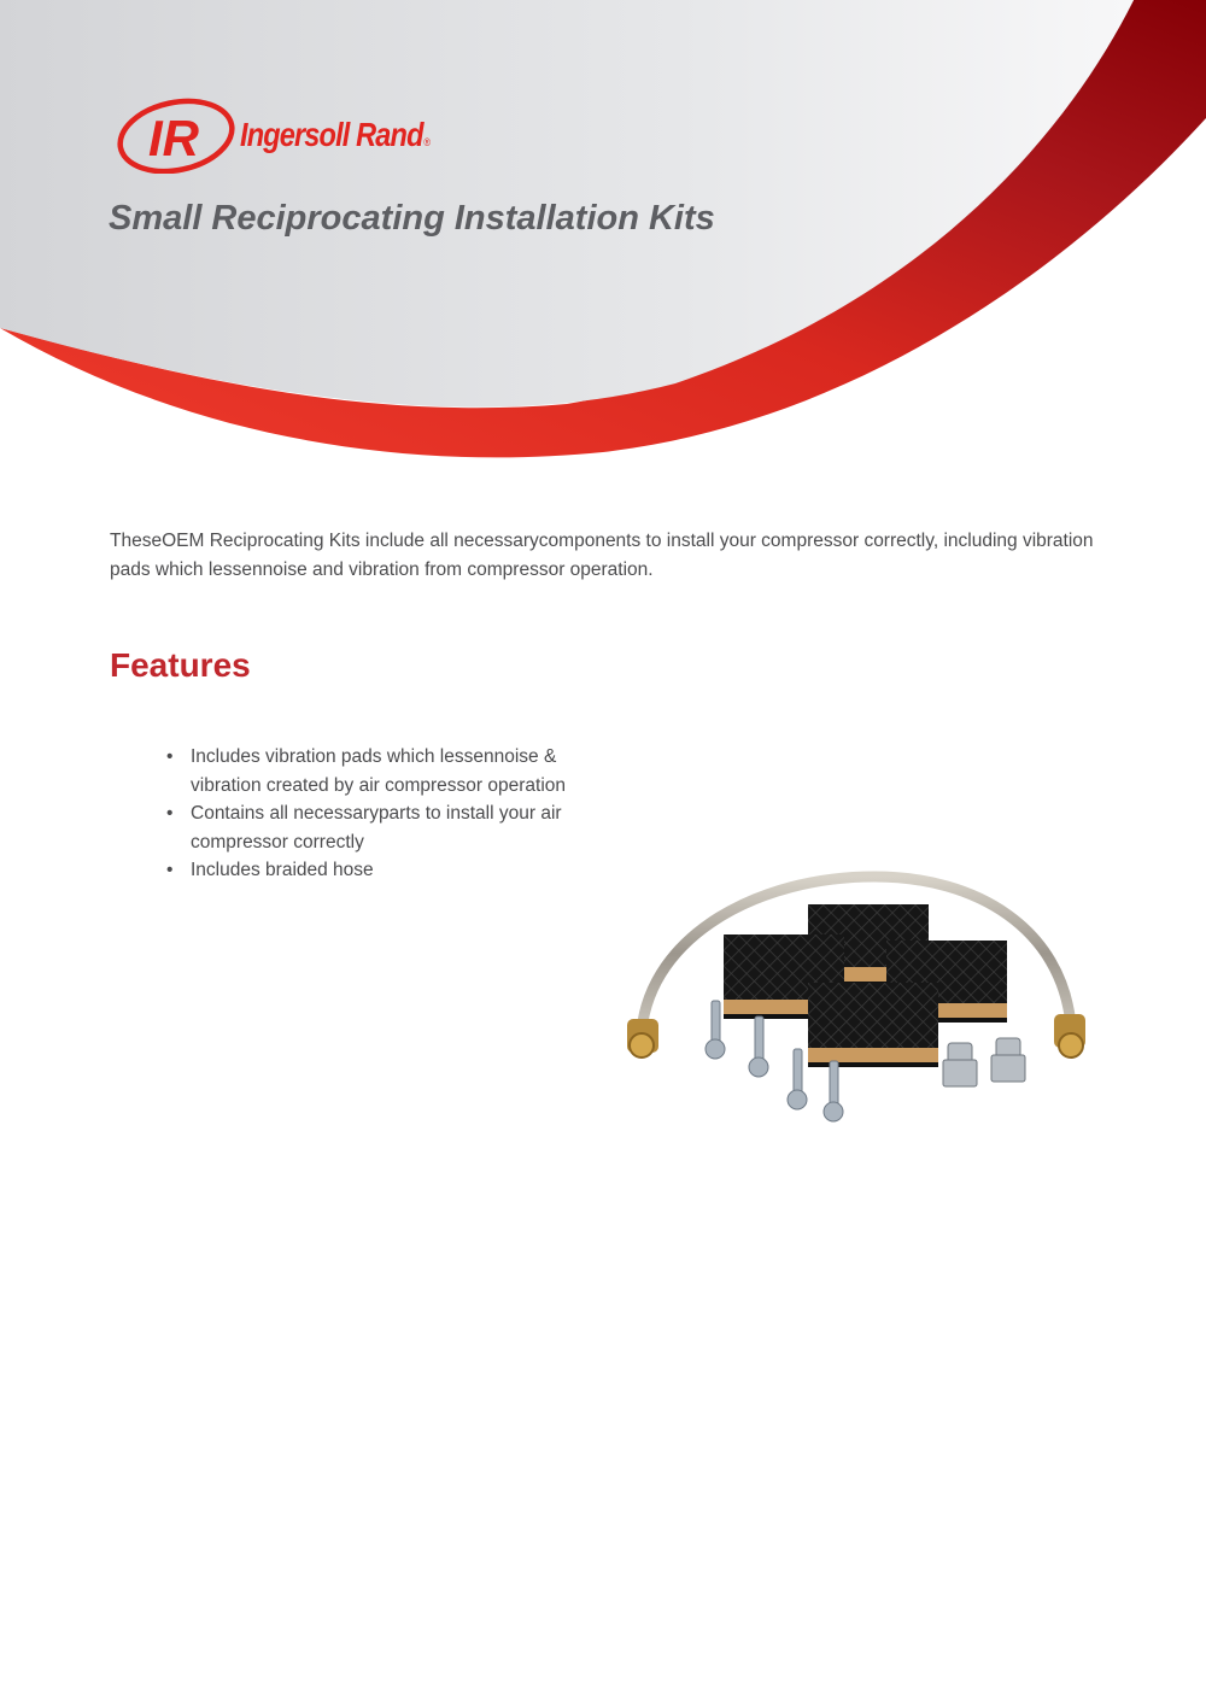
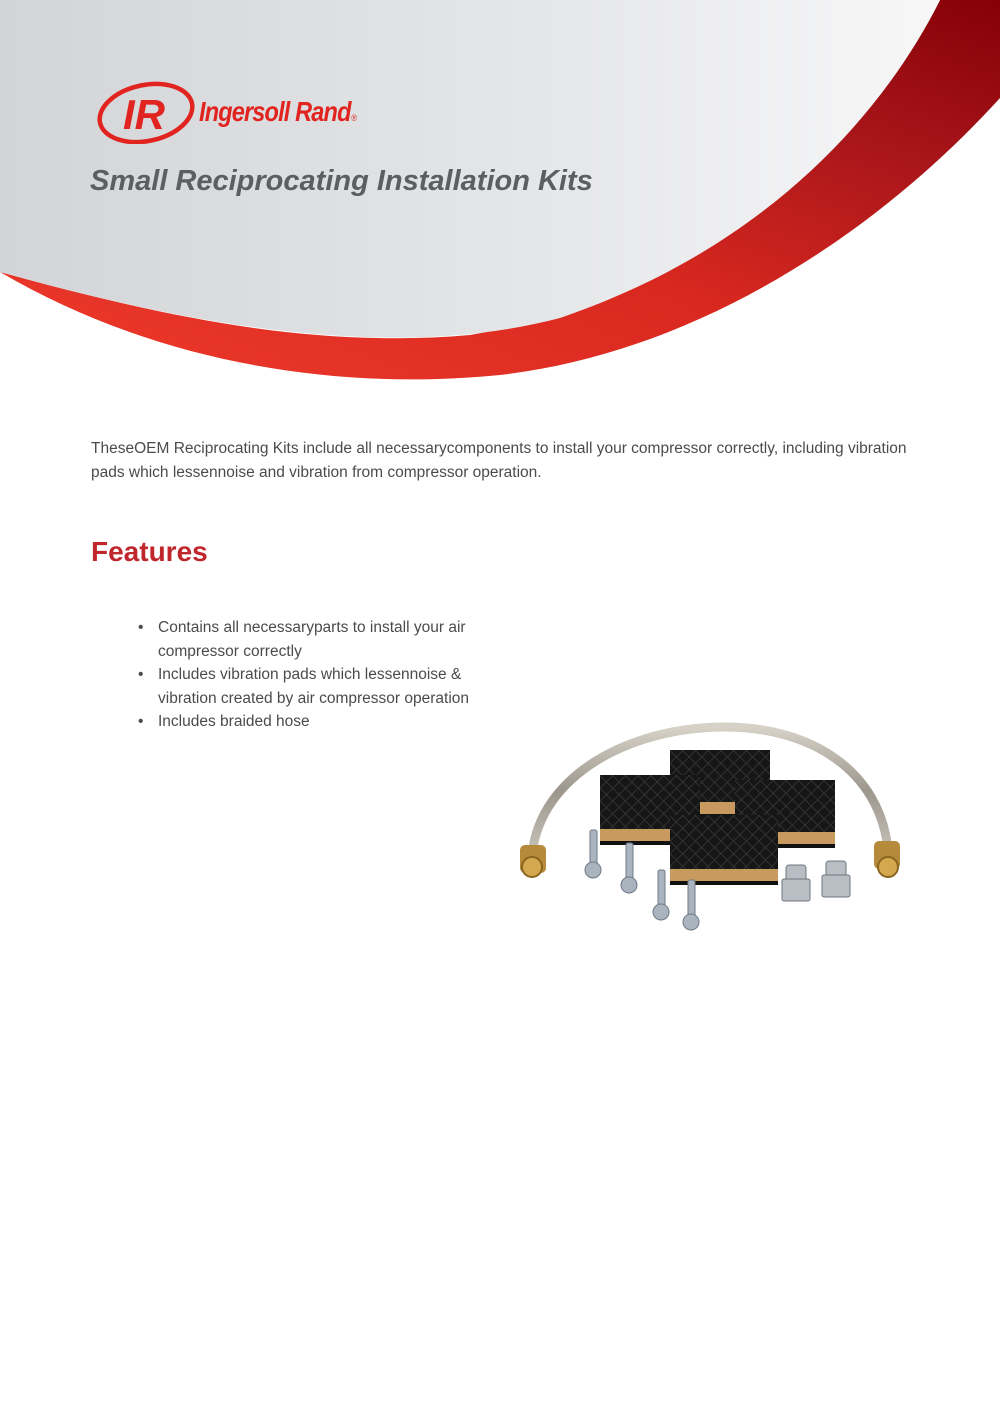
  IR
  Ingersoll Rand®
  Small Reciprocating Installation Kits
  TheseOEM Reciprocating Kits include all necessarycomponents to install your compressor correctly, including vibration pads which lessennoise and vibration from compressor operation.
  Features
  •
- Includes vibration pads which lessennoise & vibration created by air compressor operation
+ Contains all necessaryparts to install your air compressor correctly
  •
- Contains all necessaryparts to install your air compressor correctly
+ Includes vibration pads which lessennoise & vibration created by air compressor operation
  •
  Includes braided hose
